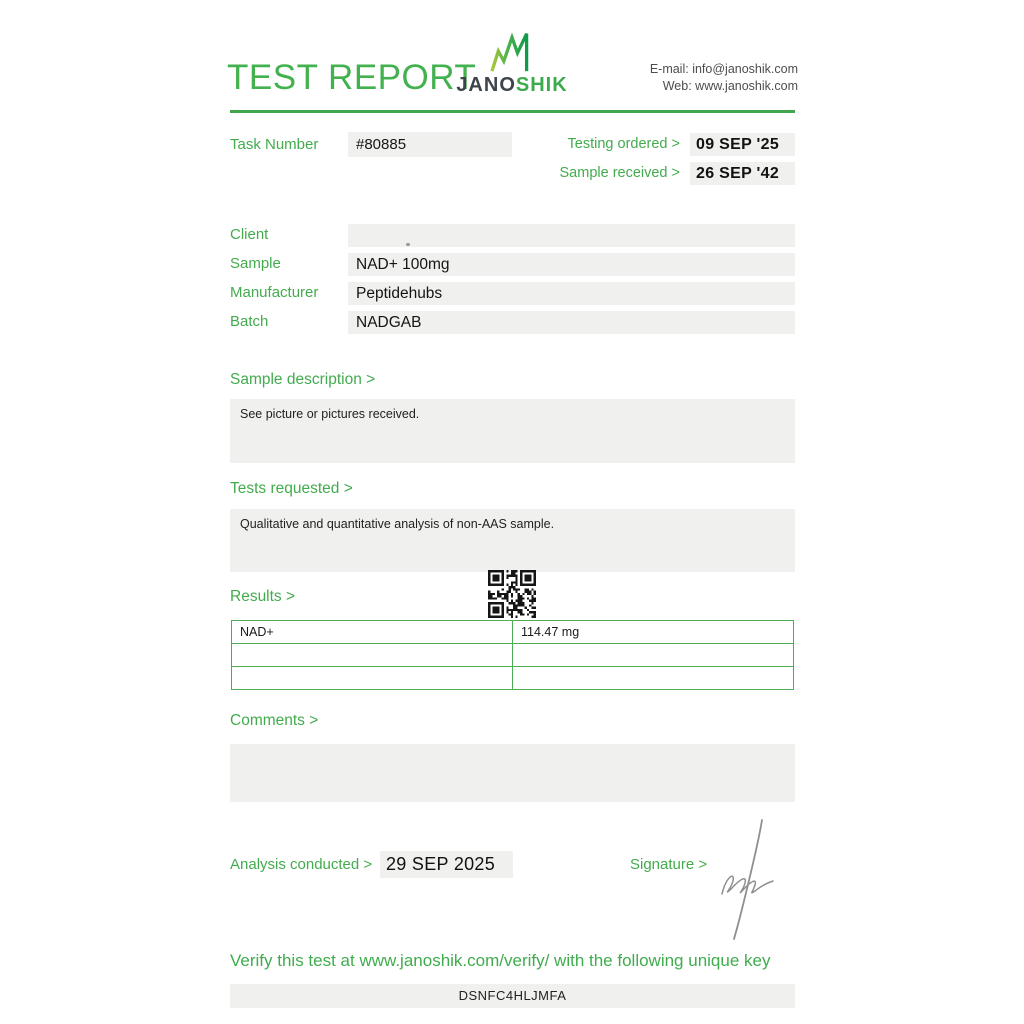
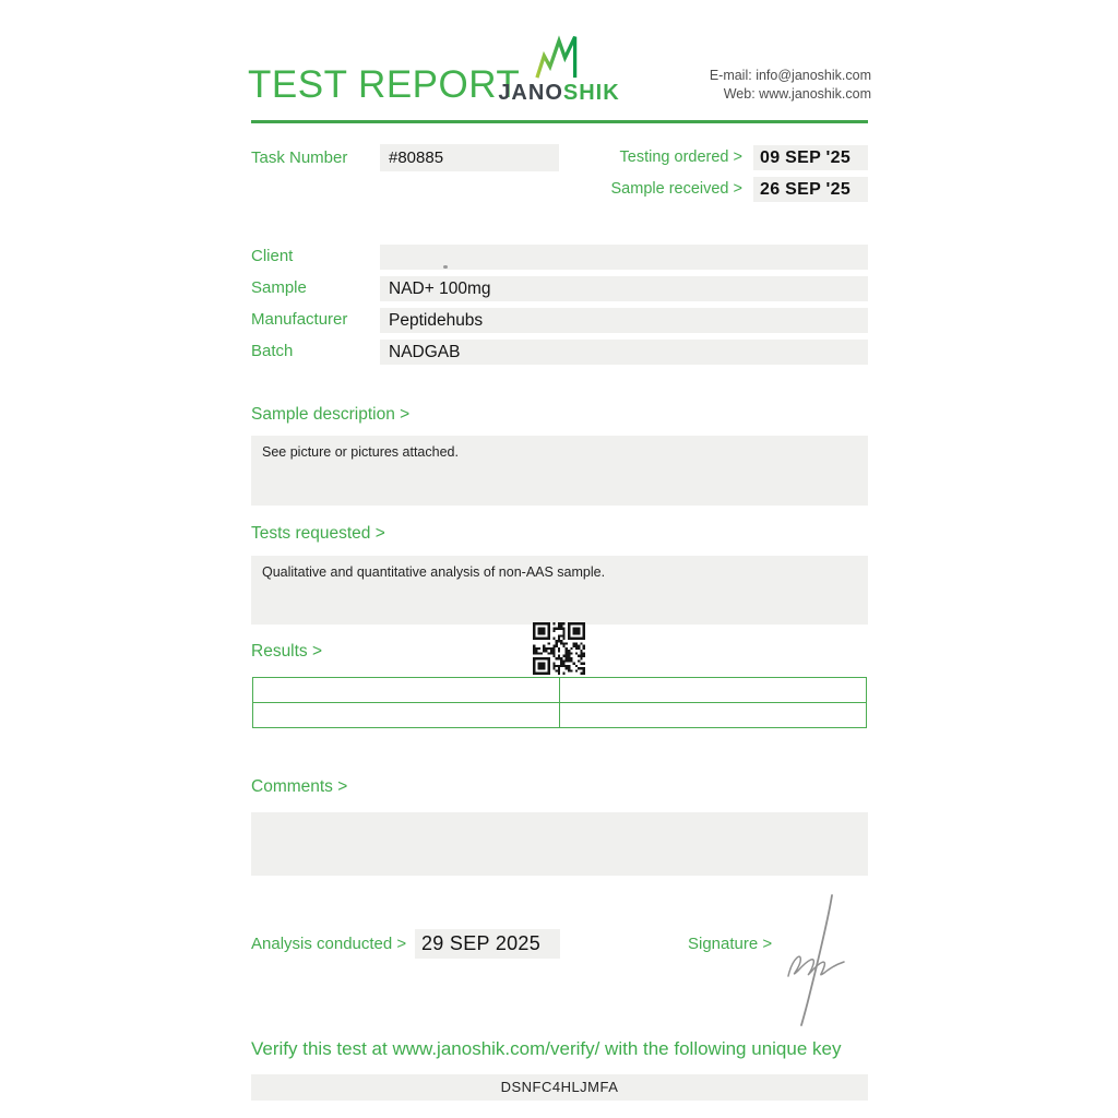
  TEST REPORT
  JANOSHIK
  E-mail: info@janoshik.com
  Web: www.janoshik.com
  Task Number
  #80885
  Testing ordered >
  09 SEP '25
  Sample received >
- 26 SEP '42
+ 26 SEP '25
  Client
  Sample
  NAD+ 100mg
  Manufacturer
  Peptidehubs
  Batch
  NADGAB
  Sample description >
- See picture or pictures received.
+ See picture or pictures attached.
  Tests requested >
  Qualitative and quantitative analysis of non-AAS sample.
  Results >
- NAD+	114.47 mg
  Comments >
  Analysis conducted >
  29 SEP 2025
  Signature >
  Verify this test at www.janoshik.com/verify/ with the following unique key
  DSNFC4HLJMFA
